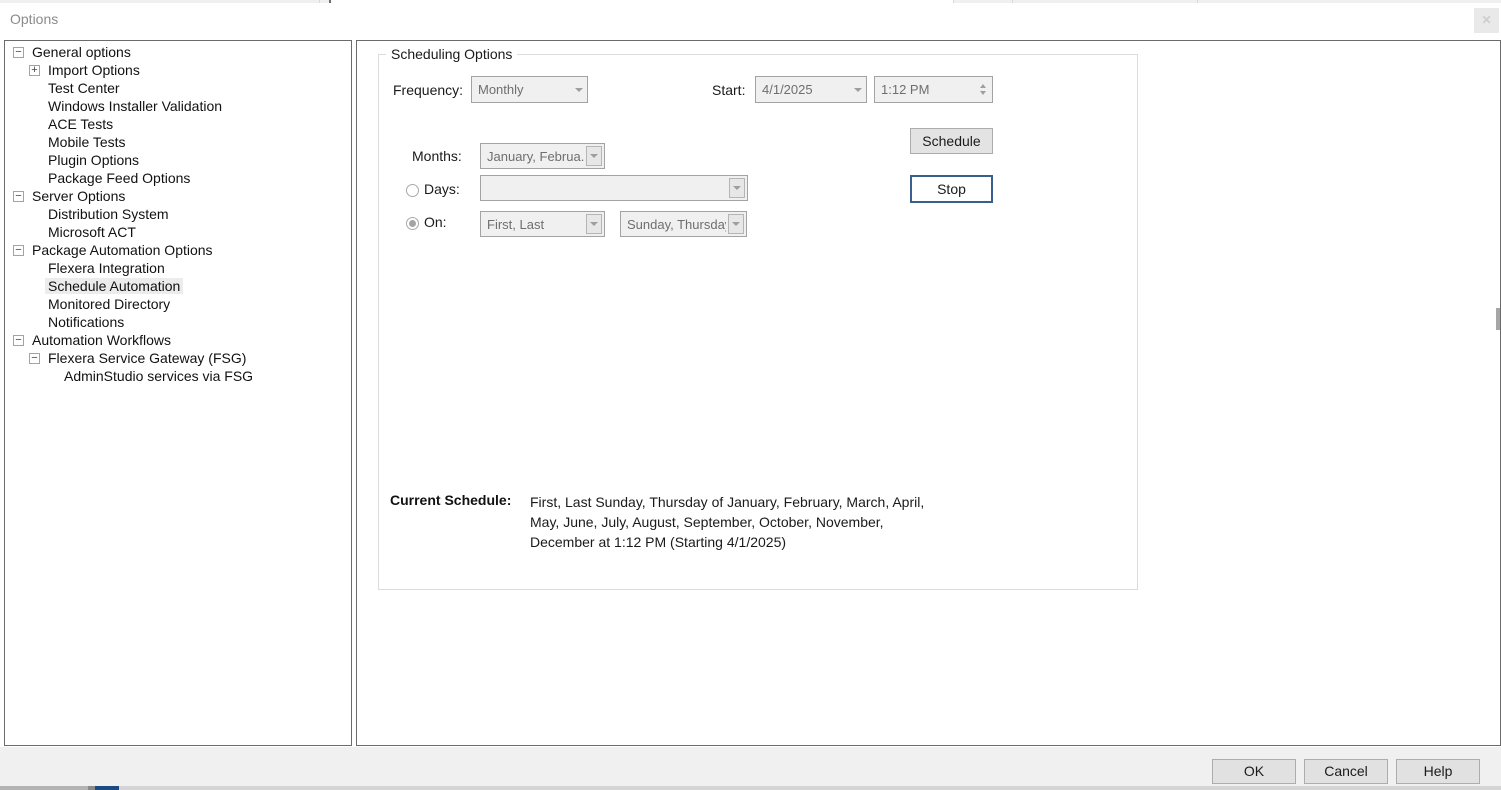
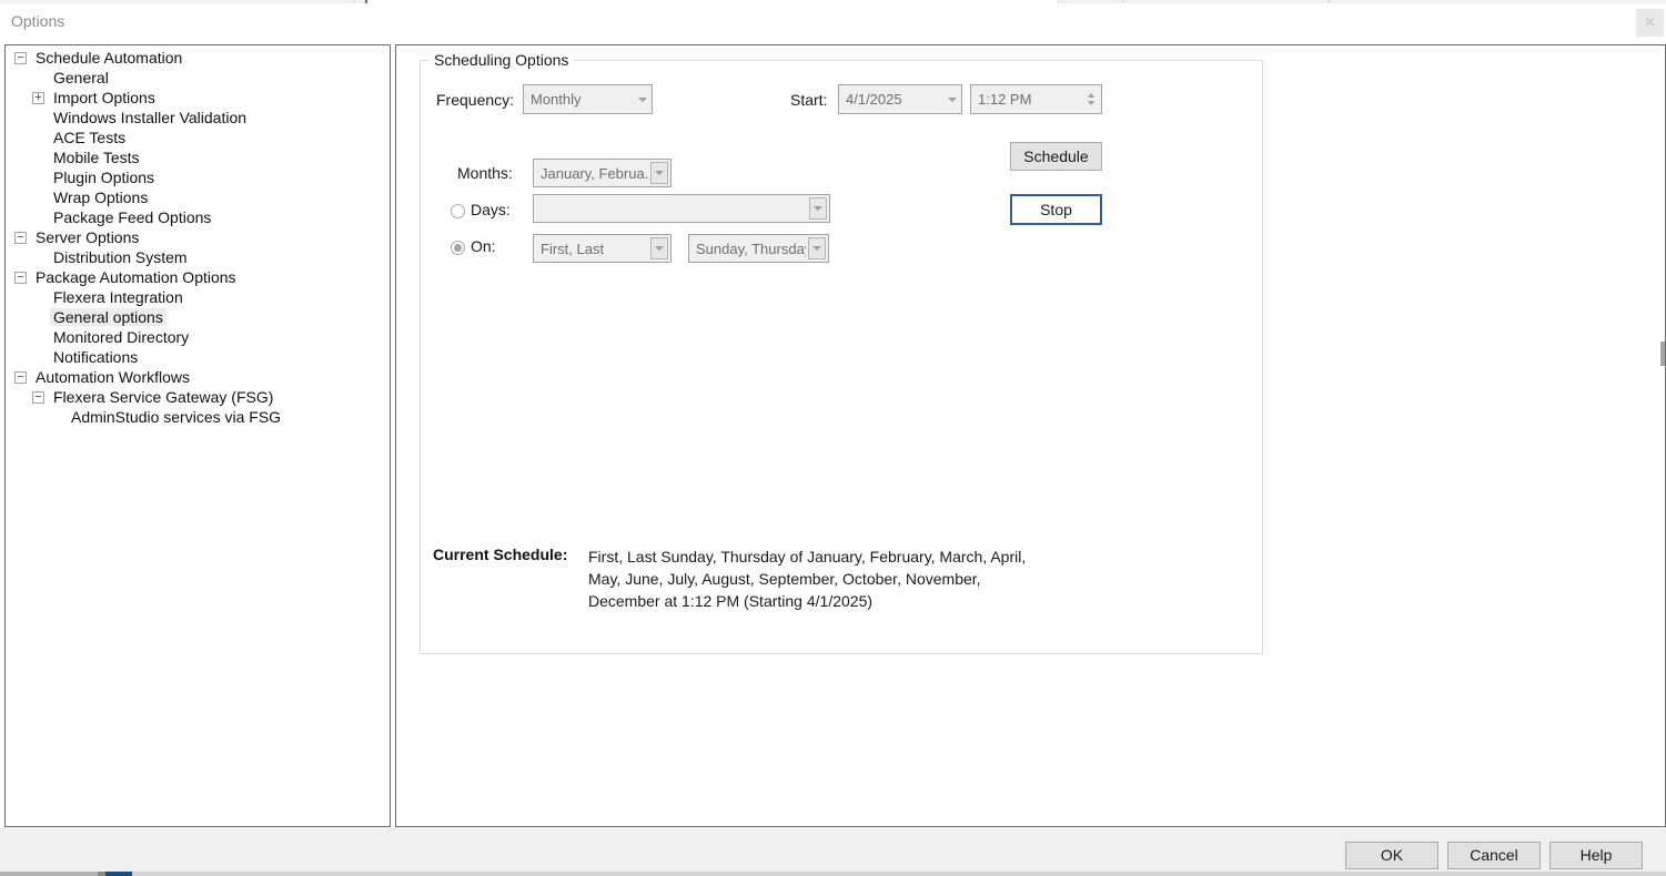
  Options
  ✕
  −
- General options
+ Schedule Automation
+ General
  +
  Import Options
- Test Center
  Windows Installer Validation
  ACE Tests
  Mobile Tests
  Plugin Options
+ Wrap Options
  Package Feed Options
  −
  Server Options
  Distribution System
- Microsoft ACT
  −
  Package Automation Options
  Flexera Integration
- Schedule Automation
+ General options
  Monitored Directory
  Notifications
  −
  Automation Workflows
  −
  Flexera Service Gateway (FSG)
  AdminStudio services via FSG
  Scheduling Options
  Frequency:
  Monthly
  Start:
  4/1/2025
  1:12 PM
  Months:
  January, Februa.
  Days:
  On:
  First, Last
  Sunday, Thursda
  Schedule
  Stop
  Current Schedule:
  First, Last Sunday, Thursday of January, February, March, April,
  May, June, July, August, September, October, November,
  December at 1:12 PM (Starting 4/1/2025)
  OK
  Cancel
  Help
